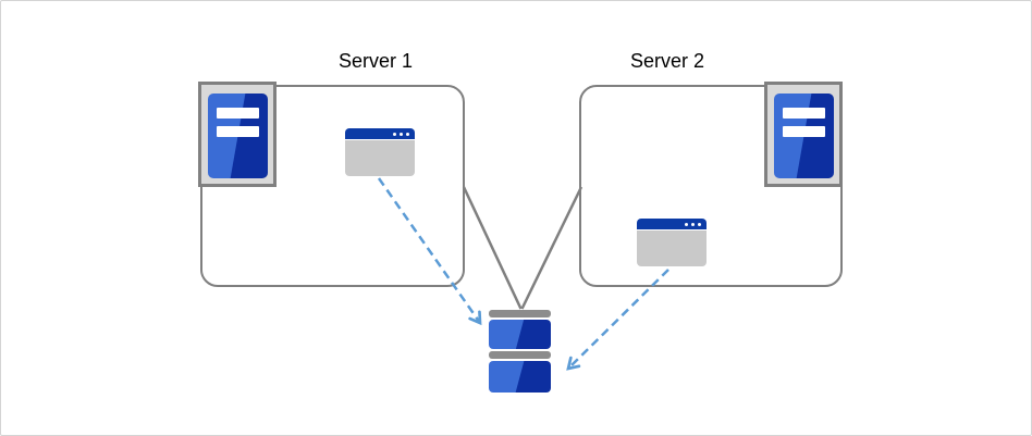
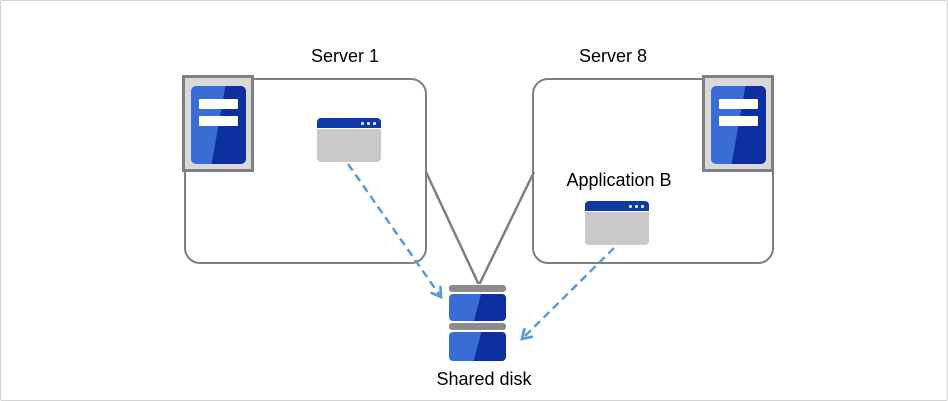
  Server 1
- Server 2
+ Server 8
+ Application B
+ Shared disk
